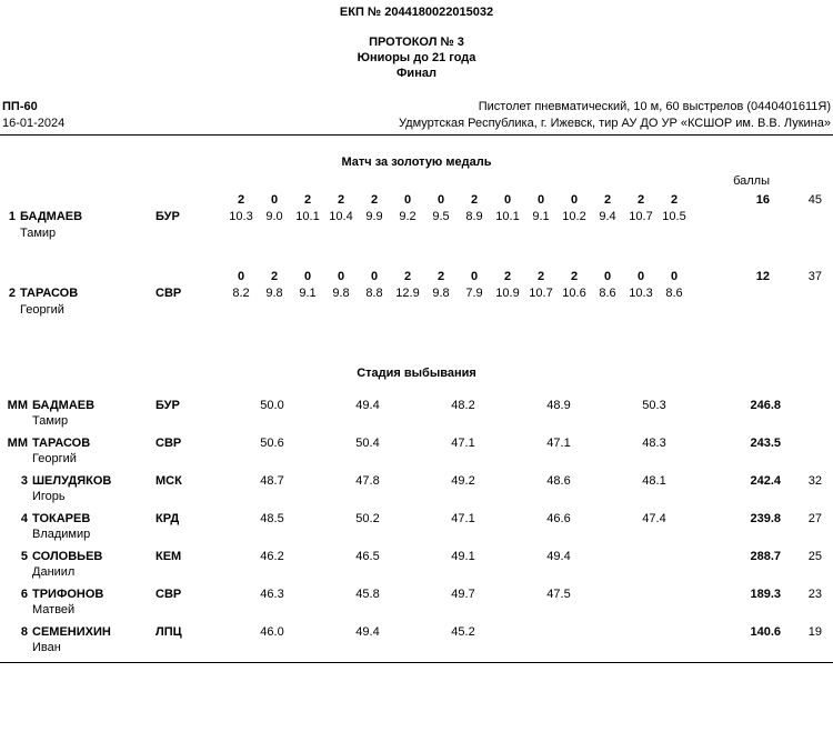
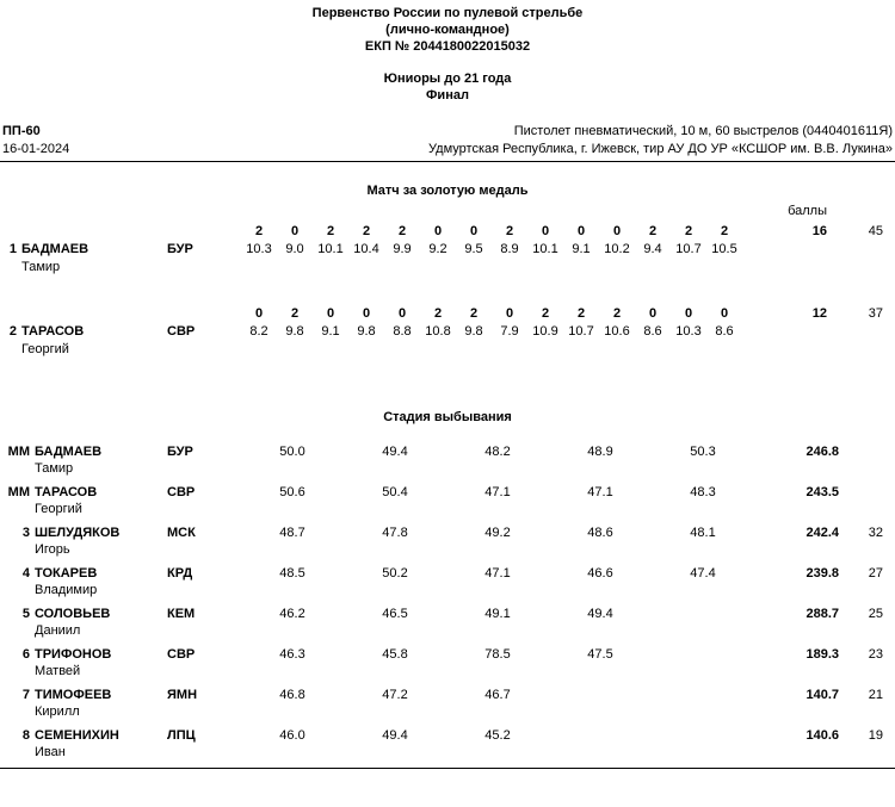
+ Первенство России по пулевой стрельбе
+ (лично-командное)
  ЕКП № 2044180022015032
- ПРОТОКОЛ № 3
  Юниоры до 21 года
  Финал
  ПП-60
  16-01-2024
  Пистолет пневматический, 10 м, 60 выстрелов (0440401611Я)
  Удмуртская Республика, г. Ижевск, тир АУ ДО УР «КСШОР им. В.В. Лукина»
  Матч за золотую медаль
  баллы
  2
  0
  2
  2
  2
  0
  0
  2
  0
  0
  0
  2
  2
  2
  16
  45
  1
  БАДМАЕВ
  БУР
  10.3
  9.0
  10.1
  10.4
  9.9
  9.2
  9.5
  8.9
  10.1
  9.1
  10.2
  9.4
  10.7
  10.5
  Тамир
  0
  2
  0
  0
  0
  2
  2
  0
  2
  2
  2
  0
  0
  0
  12
  37
  2
  ТАРАСОВ
  СВР
  8.2
  9.8
  9.1
  9.8
  8.8
- 12.9
+ 10.8
  9.8
  7.9
  10.9
  10.7
  10.6
  8.6
  10.3
  8.6
  Георгий
  Стадия выбывания
  ММ
  БАДМАЕВ
  БУР
  50.0
  49.4
  48.2
  48.9
  50.3
  246.8
  Тамир
  ММ
  ТАРАСОВ
  СВР
  50.6
  50.4
  47.1
  47.1
  48.3
  243.5
  Георгий
  3
  ШЕЛУДЯКОВ
  МСК
  48.7
  47.8
  49.2
  48.6
  48.1
  242.4
  32
  Игорь
  4
  ТОКАРЕВ
  КРД
  48.5
  50.2
  47.1
  46.6
  47.4
  239.8
  27
  Владимир
  5
  СОЛОВЬЕВ
  КЕМ
  46.2
  46.5
  49.1
  49.4
  288.7
  25
  Даниил
  6
  ТРИФОНОВ
  СВР
  46.3
  45.8
- 49.7
+ 78.5
  47.5
  189.3
  23
  Матвей
+ 7
+ ТИМОФЕЕВ
+ ЯМН
+ 46.8
+ 47.2
+ 46.7
+ 140.7
+ 21
+ Кирилл
  8
  СЕМЕНИХИН
  ЛПЦ
  46.0
  49.4
  45.2
  140.6
  19
  Иван
